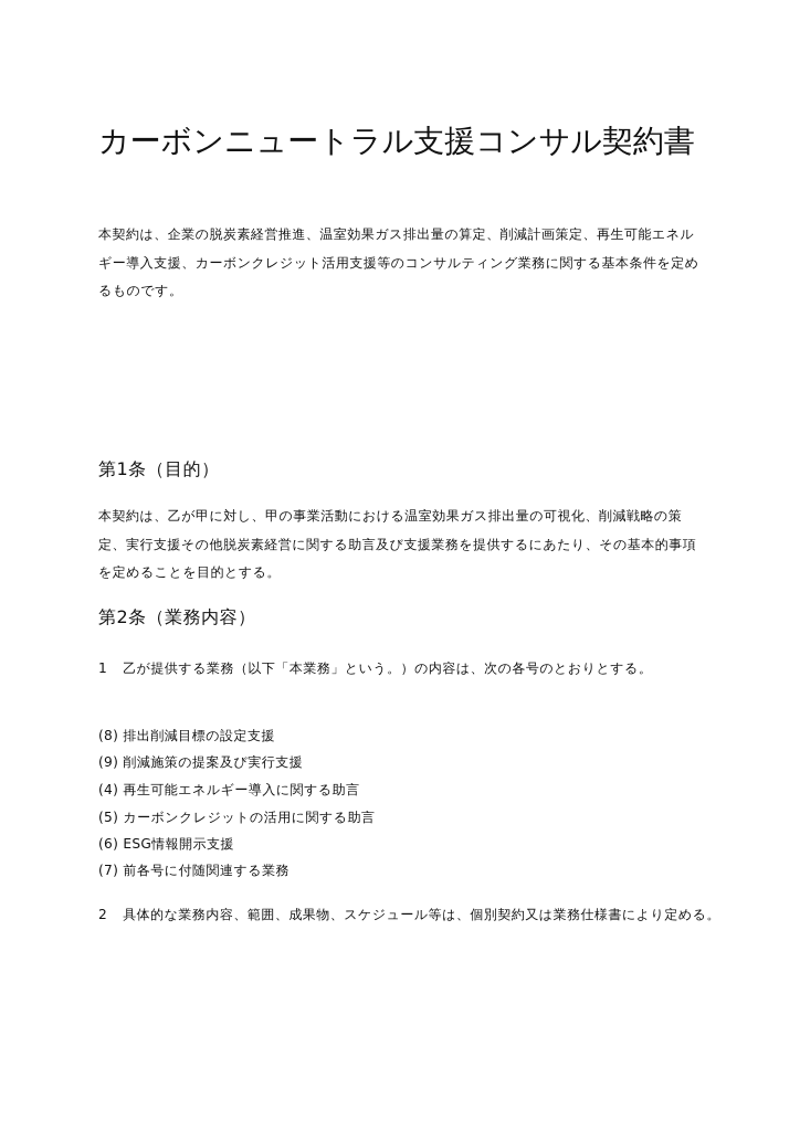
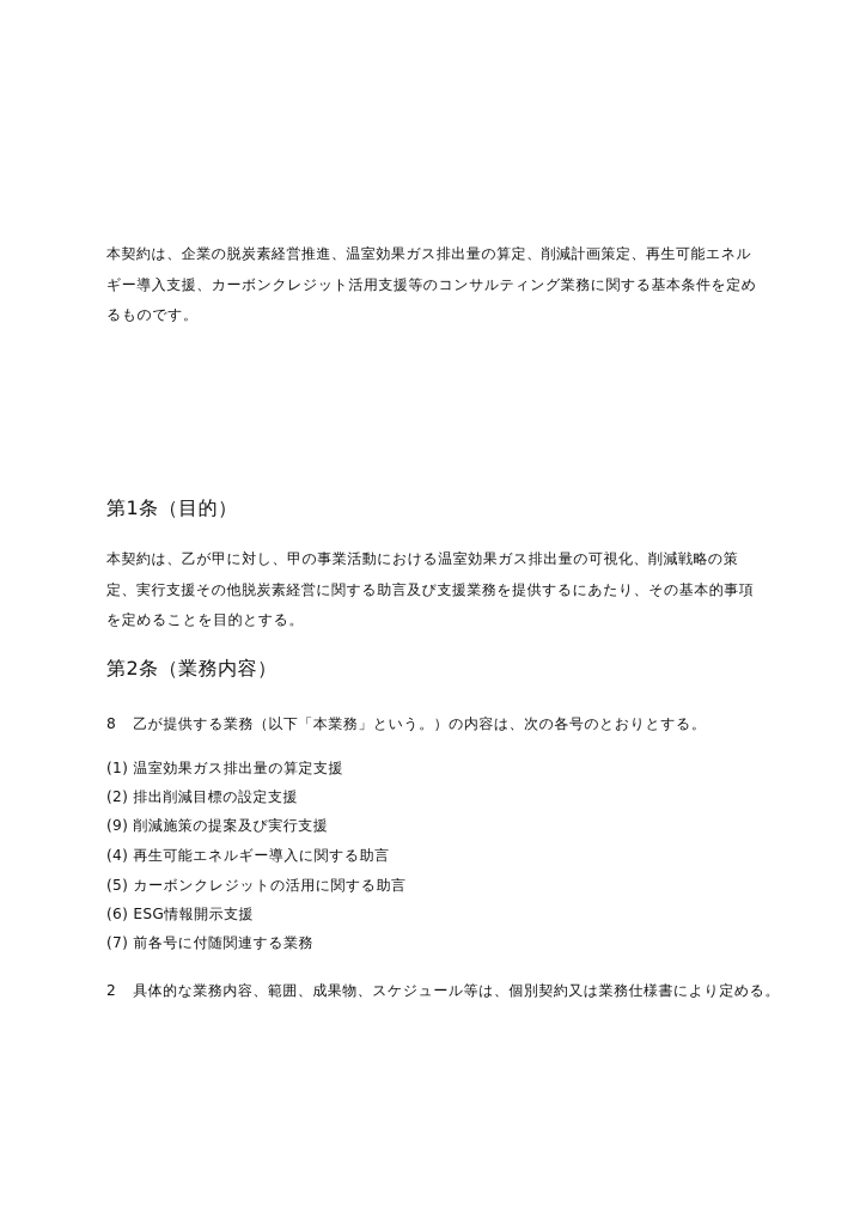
- カーボンニュートラル支援コンサル契約書
  本契約は、企業の脱炭素経営推進、温室効果ガス排出量の算定、削減計画策定、再生可能エネルギー導入支援、カーボンクレジット活用支援等のコンサルティング業務に関する基本条件を定めるものです。
  第1条（目的）
  本契約は、乙が甲に対し、甲の事業活動における温室効果ガス排出量の可視化、削減戦略の策定、実行支援その他脱炭素経営に関する助言及び支援業務を提供するにあたり、その基本的事項を定めることを目的とする。
  第2条（業務内容）
- 1 乙が提供する業務（以下「本業務」という。）の内容は、次の各号のとおりとする。
+ 8 乙が提供する業務（以下「本業務」という。）の内容は、次の各号のとおりとする。
+ (1) 温室効果ガス排出量の算定支援
- (8) 排出削減目標の設定支援
+ (2) 排出削減目標の設定支援
  (9) 削減施策の提案及び実行支援
  (4) 再生可能エネルギー導入に関する助言
  (5) カーボンクレジットの活用に関する助言
  (6) ESG情報開示支援
  (7) 前各号に付随関連する業務
  2 具体的な業務内容、範囲、成果物、スケジュール等は、個別契約又は業務仕様書により定める。
